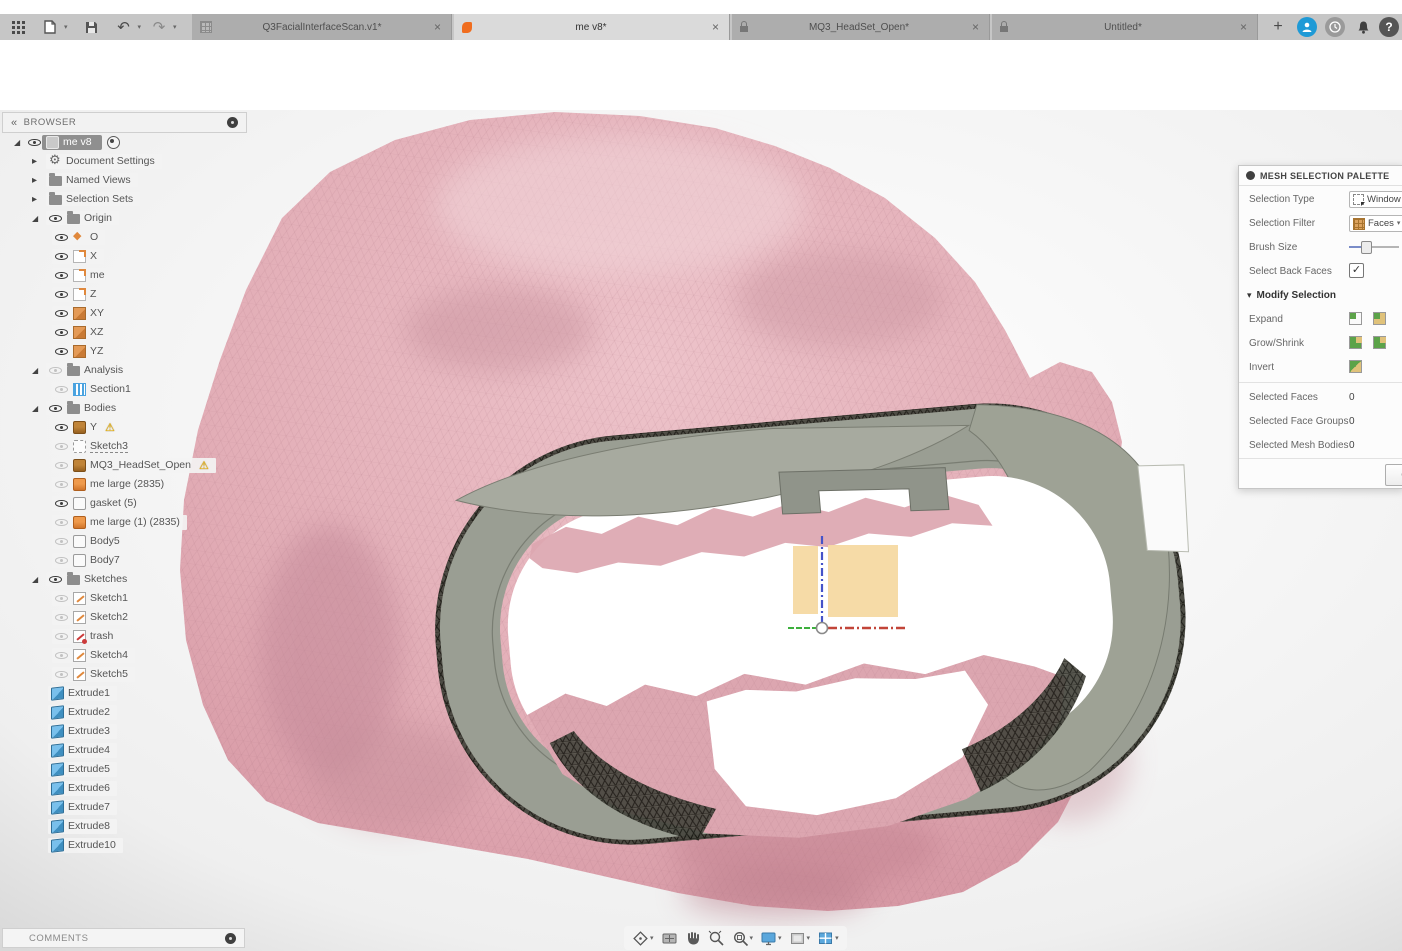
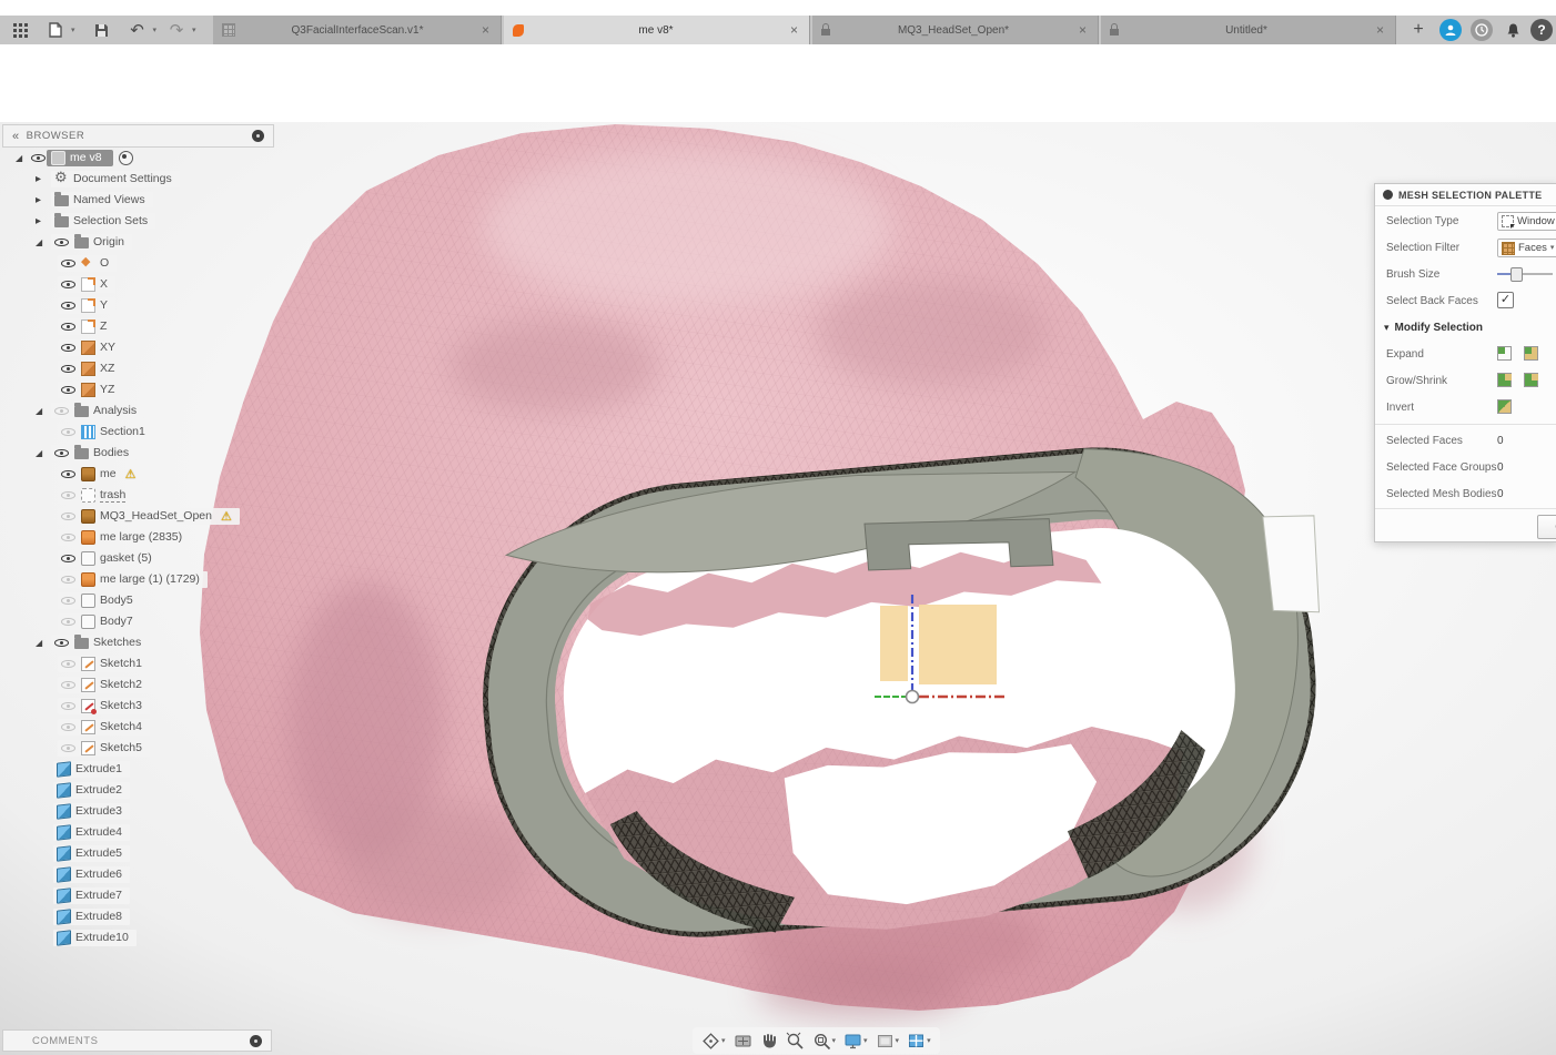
  ↶
  ↷
  Q3FacialInterfaceScan.v1*
  ×
  me v8*
  ×
  MQ3_HeadSet_Open*
  ×
  Untitled*
  ×
  +
  ?
  «
  BROWSER
  me v8
  Document Settings
  Named Views
  Selection Sets
  Origin
  O
  X
- me
+ Y
  Z
  XY
  XZ
  YZ
  Analysis
  Section1
  Bodies
- Y
+ me
  ⚠
- Sketch3
+ trash
  MQ3_HeadSet_Open
  ⚠
  me large (2835)
  gasket (5)
- me large (1) (2835)
+ me large (1) (1729)
  Body5
  Body7
  Sketches
  Sketch1
  Sketch2
- trash
+ Sketch3
  Sketch4
  Sketch5
  Extrude1
  Extrude2
  Extrude3
  Extrude4
  Extrude5
  Extrude6
  Extrude7
  Extrude8
  Extrude10
  MESH SELECTION PALETTE
  Selection Type
  Window
  Selection Filter
  Faces
  Brush Size
  Select Back Faces
  ✓
  Modify Selection
  Expand
  Grow/Shrink
  Invert
  Selected Faces
  0
  Selected Face Groups
  0
  Selected Mesh Bodies
  0
  COMMENTS
